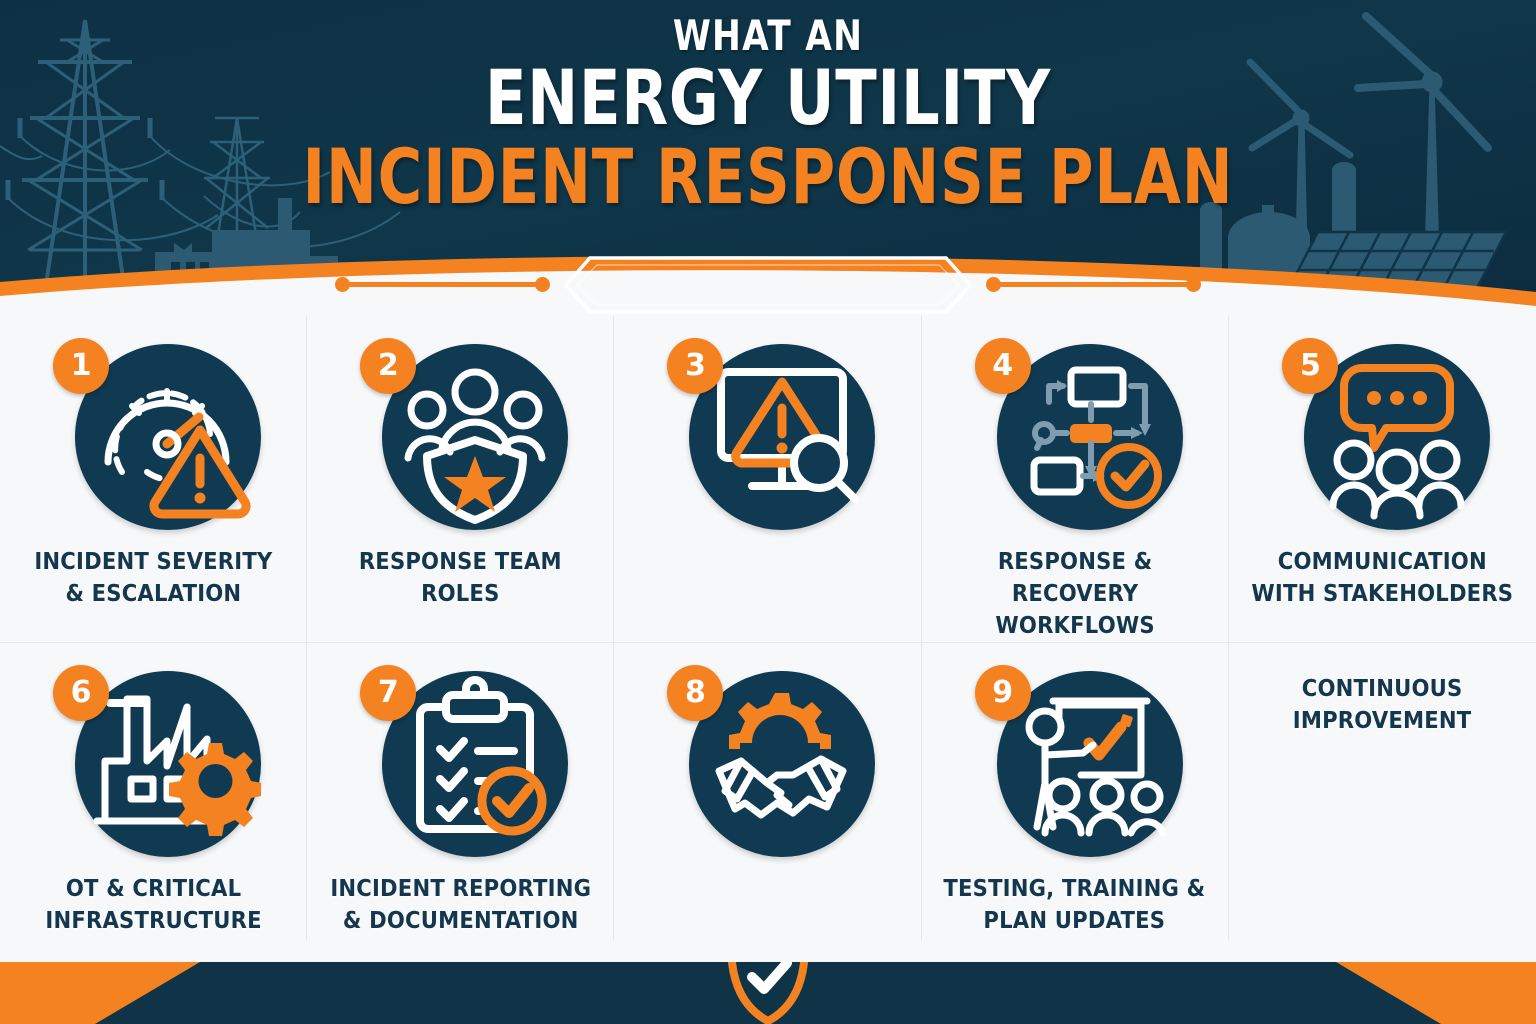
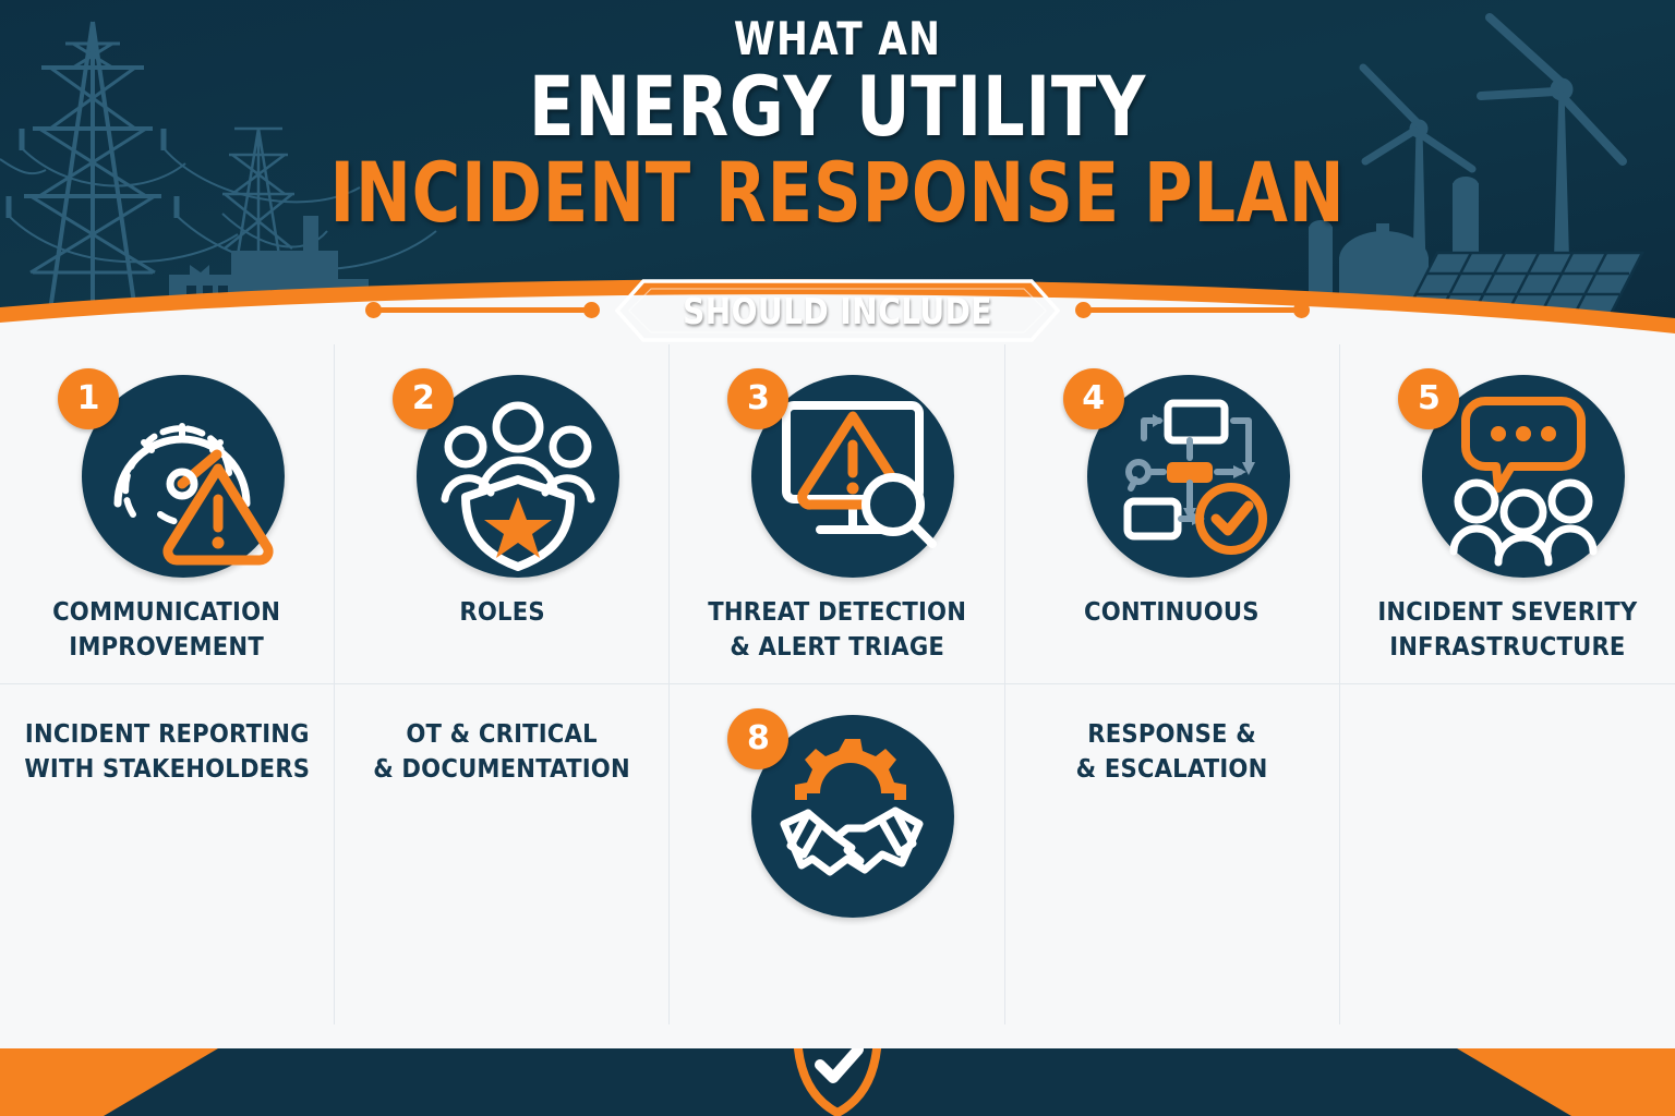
  WHAT AN
  ENERGY UTILITY
  INCIDENT RESPONSE PLAN
+ SHOULD INCLUDE
  1
- INCIDENT SEVERITY
+ COMMUNICATION
- & ESCALATION
+ IMPROVEMENT
  2
- RESPONSE TEAM
  ROLES
  3
+ THREAT DETECTION
+ & ALERT TRIAGE
  4
- RESPONSE &
+ CONTINUOUS
- RECOVERY WORKFLOWS
  5
- COMMUNICATION
+ INCIDENT SEVERITY
- WITH STAKEHOLDERS
+ INFRASTRUCTURE
- 6
- OT & CRITICAL
+ INCIDENT REPORTING
- INFRASTRUCTURE
+ WITH STAKEHOLDERS
- 7
- INCIDENT REPORTING
+ OT & CRITICAL
  & DOCUMENTATION
  8
- 9
- TESTING, TRAINING &
- PLAN UPDATES
- CONTINUOUS
+ RESPONSE &
- IMPROVEMENT
+ & ESCALATION
